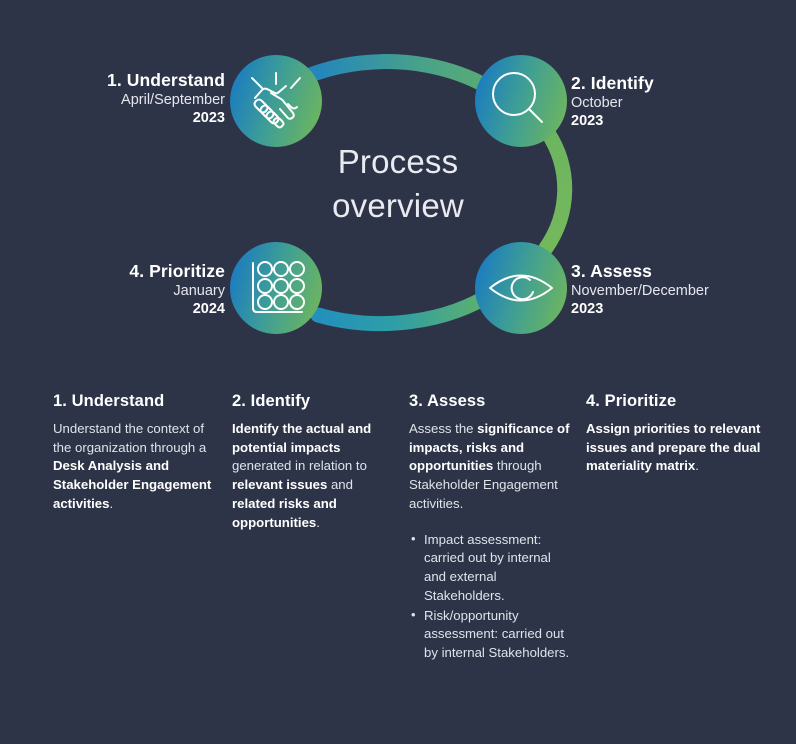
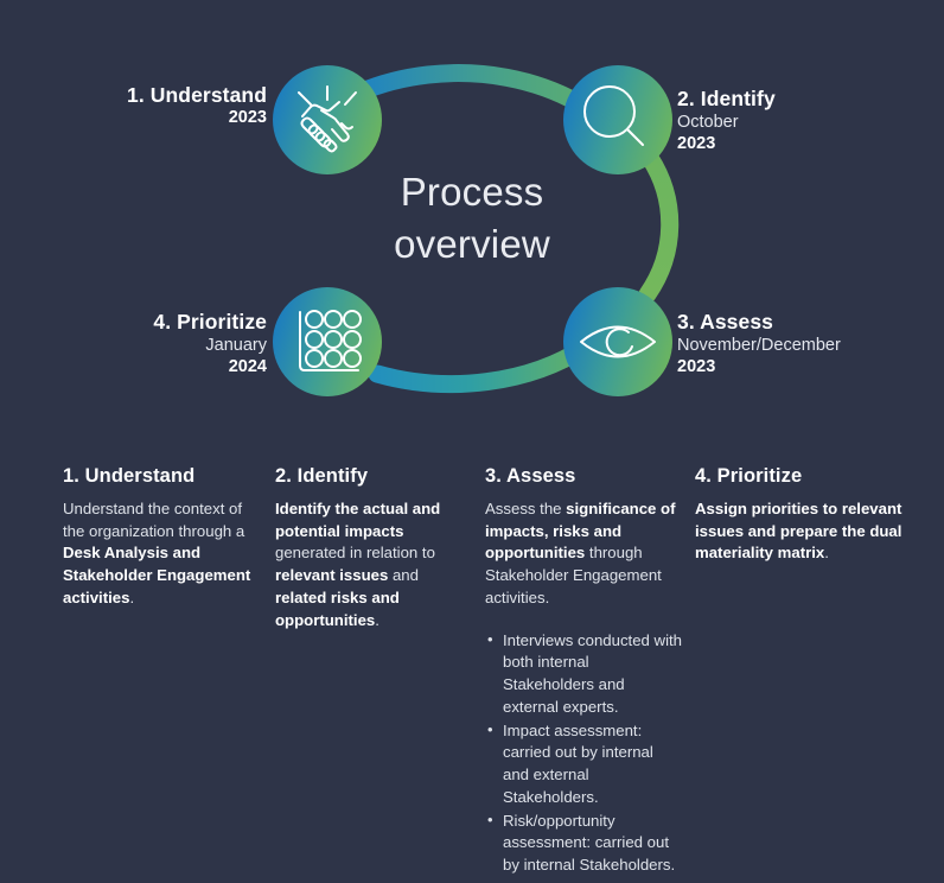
  Process
  overview
  1. Understand
- April/September
  2023
  2. Identify
  October
  2023
  3. Assess
  November/December
  2023
  4. Prioritize
  January
  2024
  1. Understand
  Understand the context of the organization through a Desk Analysis and Stakeholder Engagement activities.
  2. Identify
  Identify the actual and potential impacts generated in relation to relevant issues and related risks and opportunities.
  3. Assess
  Assess the significance of impacts, risks and opportunities through Stakeholder Engagement activities.
+ Interviews conducted with both internal Stakeholders and external experts.
  Impact assessment: carried out by internal and external Stakeholders.
  Risk/opportunity assessment: carried out by internal Stakeholders.
  4. Prioritize
  Assign priorities to relevant issues and prepare the dual materiality matrix.
